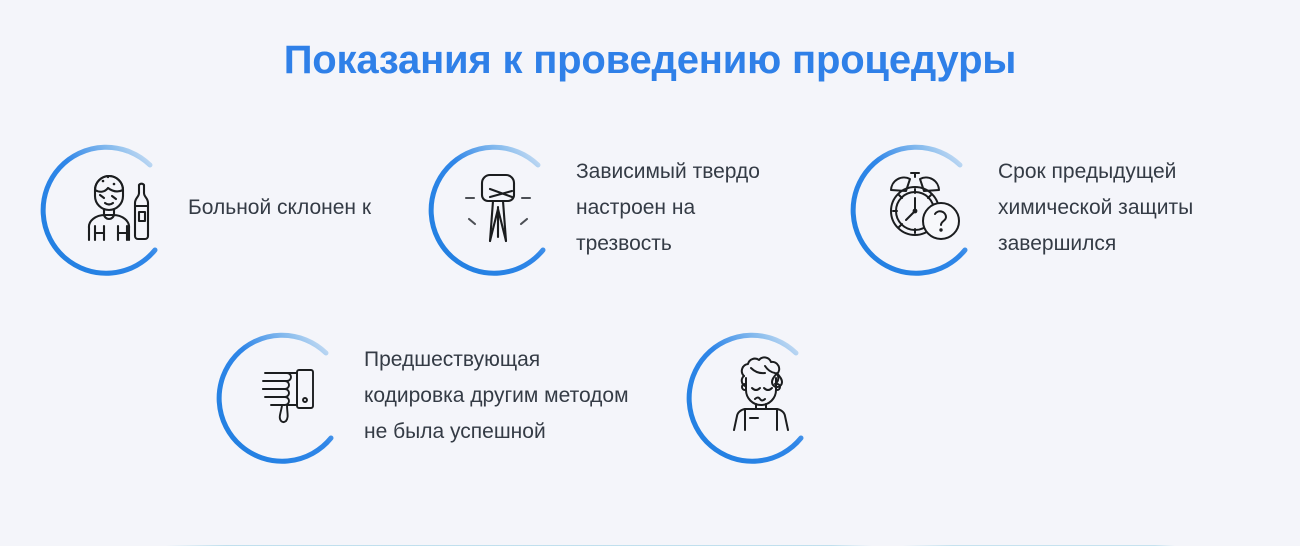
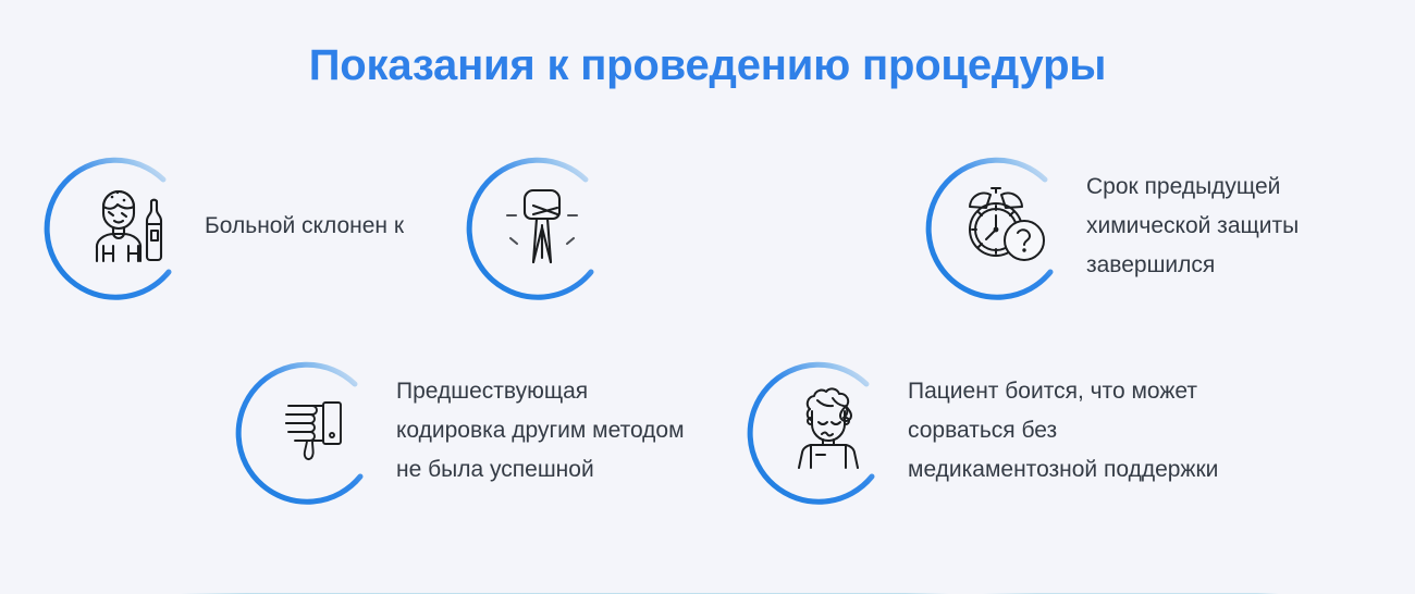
  Показания к проведению процедуры
  Больной склонен к
- Зависимый твердо
- настроен на
- трезвость
  Срок предыдущей
  химической защиты
  завершился
  Предшествующая
  кодировка другим методом
  не была успешной
+ Пациент боится, что может
+ сорваться без
+ медикаментозной поддержки
